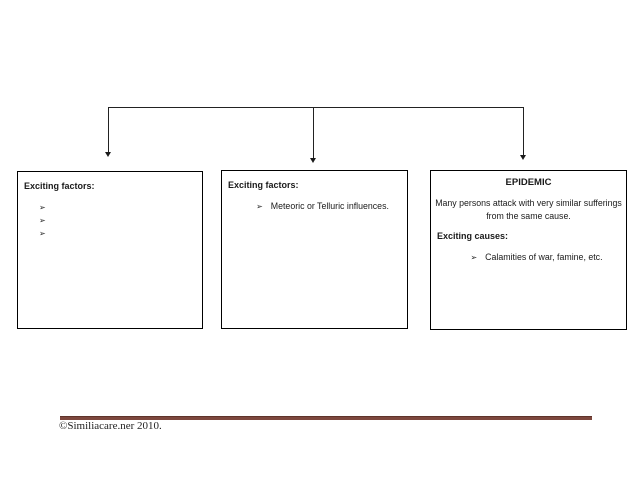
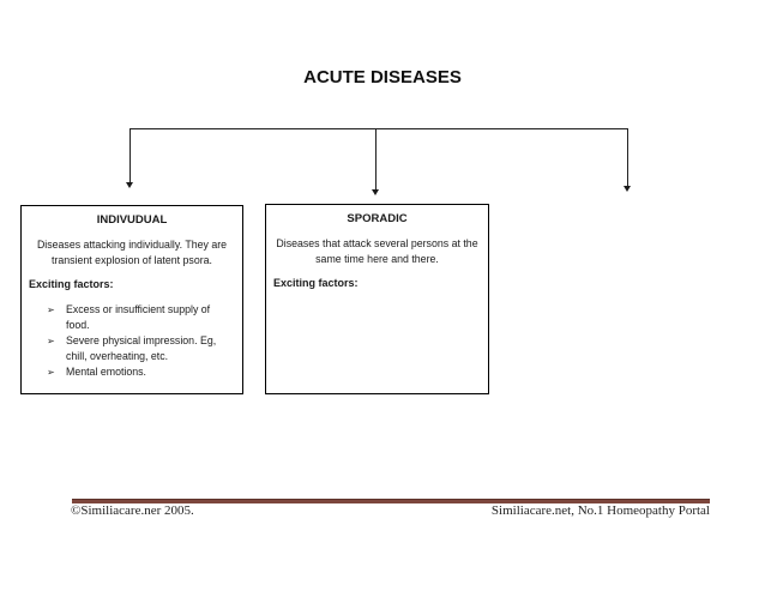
+ ACUTE DISEASES
+ INDIVUDUAL
+ Diseases attacking individually. They are transient explosion of latent psora.
  Exciting factors:
  ➢
+ Excess or insufficient supply of food.
  ➢
+ Severe physical impression. Eg, chill, overheating, etc.
  ➢
+ Mental emotions.
+ SPORADIC
+ Diseases that attack several persons at the same time here and there.
  Exciting factors:
- ➢ Meteoric or Telluric influences.
- EPIDEMIC
- Many persons attack with very similar sufferings from the same cause.
- Exciting causes:
- ➢ Calamities of war, famine, etc.
- ©Similiacare.ner 2010.
+ ©Similiacare.ner 2005.
+ Similiacare.net, No.1 Homeopathy Portal
